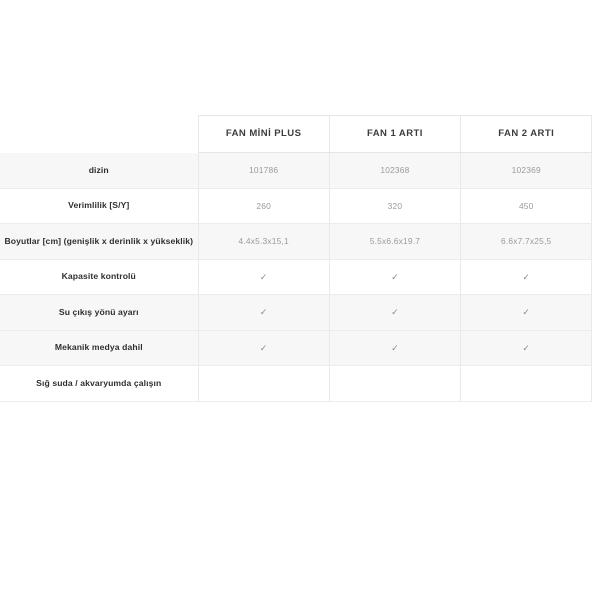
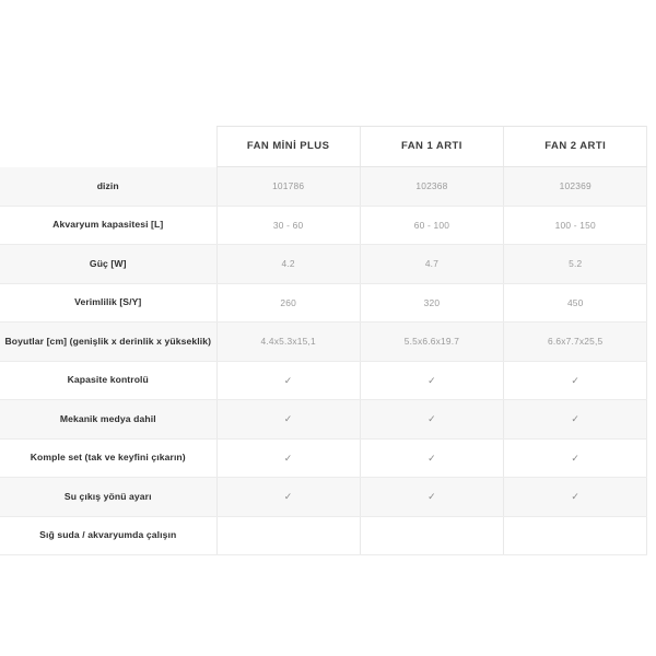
  	FAN MİNİ PLUS	FAN 1 ARTI	FAN 2 ARTI
  dizin	101786	102368	102369
+ Akvaryum kapasitesi [L]	30 - 60	60 - 100	100 - 150
+ Güç [W]	4.2	4.7	5.2
  Verimlilik [S/Y]	260	320	450
  Boyutlar [cm] (genişlik x derinlik x yükseklik)	4.4x5.3x15,1	5.5x6.6x19.7	6.6x7.7x25,5
  Kapasite kontrolü	✓	✓	✓
- Su çıkış yönü ayarı	✓	✓	✓
+ Mekanik medya dahil	✓	✓	✓
+ Komple set (tak ve keyfini çıkarın)	✓	✓	✓
- Mekanik medya dahil	✓	✓	✓
+ Su çıkış yönü ayarı	✓	✓	✓
  Sığ suda / akvaryumda çalışın
